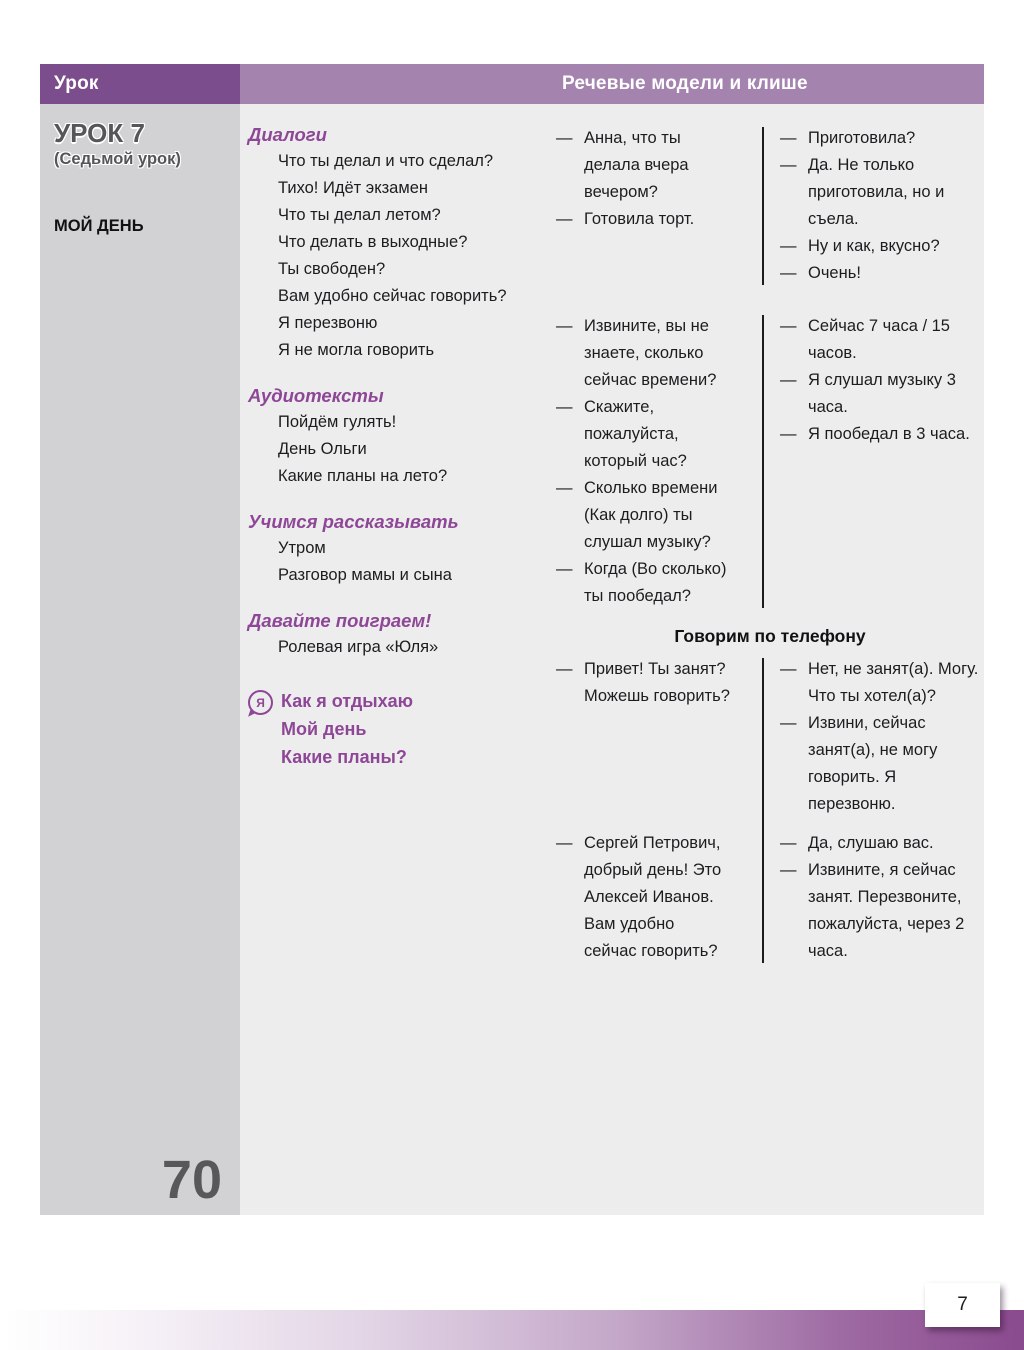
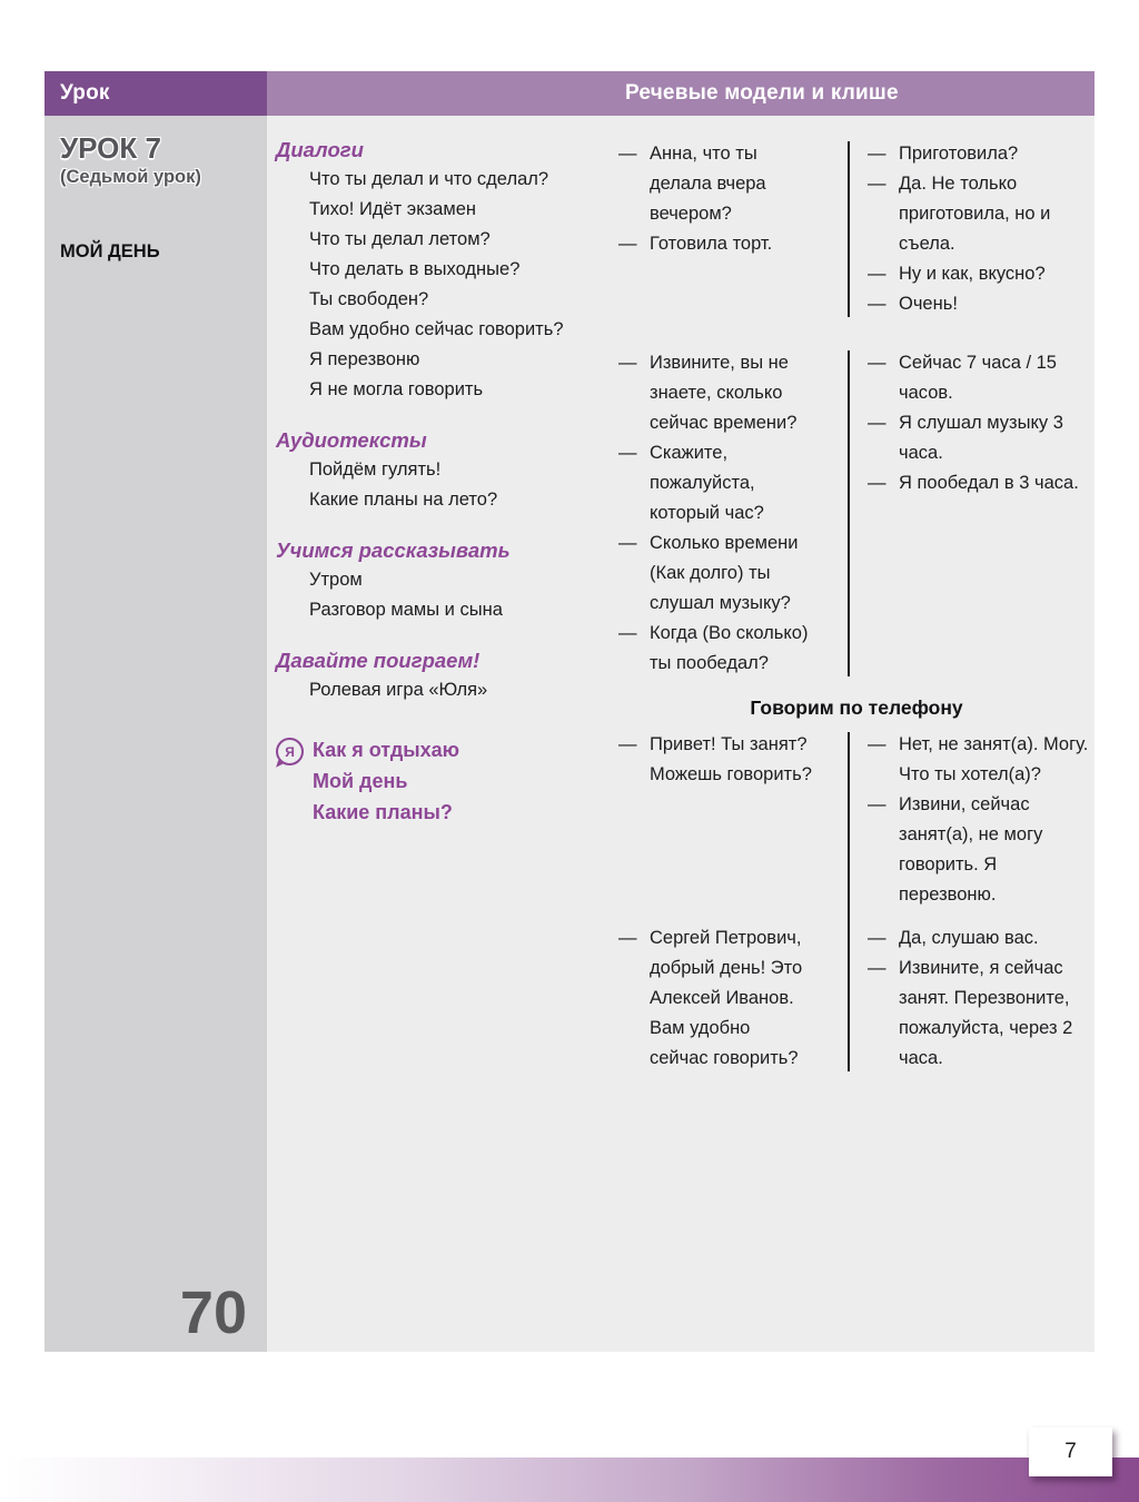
  Урок
  Речевые модели и клише
  УРОК 7
  (Седьмой урок)
  МОЙ ДЕНЬ
  70
  Диалоги
  Что ты делал и что сделал?
  Тихо! Идёт экзамен
  Что ты делал летом?
  Что делать в выходные?
  Ты свободен?
  Вам удобно сейчас говорить?
  Я перезвоню
  Я не могла говорить
  Аудиотексты
  Пойдём гулять!
- День Ольги
  Какие планы на лето?
  Учимся рассказывать
  Утром
  Разговор мамы и сына
  Давайте поиграем!
  Ролевая игра «Юля»
  Я
  Как я отдыхаю
  Мой день
  Какие планы?
  —
  Анна, что ты делала вчера вечером?
  —
  Готовила торт.
  —
  Приготовила?
  —
  Да. Не только приготовила, но и съела.
  —
  Ну и как, вкусно?
  —
  Очень!
  —
  Извините, вы не знаете, сколько сейчас времени?
  —
  Скажите, пожалуйста, который час?
  —
  Сколько времени (Как долго) ты слушал музыку?
  —
  Когда (Во сколько) ты пообедал?
  —
  Сейчас 7 часа / 15 часов.
  —
  Я слушал музыку 3 часа.
  —
  Я пообедал в 3 часа.
  Говорим по телефону
  —
  Привет! Ты занят? Можешь говорить?
  —
  Нет, не занят(а). Могу. Что ты хотел(а)?
  —
  Извини, сейчас занят(а), не могу говорить. Я перезвоню.
  —
  Сергей Петрович, добрый день! Это Алексей Иванов. Вам удобно сейчас говорить?
  —
  Да, слушаю вас.
  —
  Извините, я сейчас занят. Перезвоните, пожалуйста, через 2 часа.
  7
